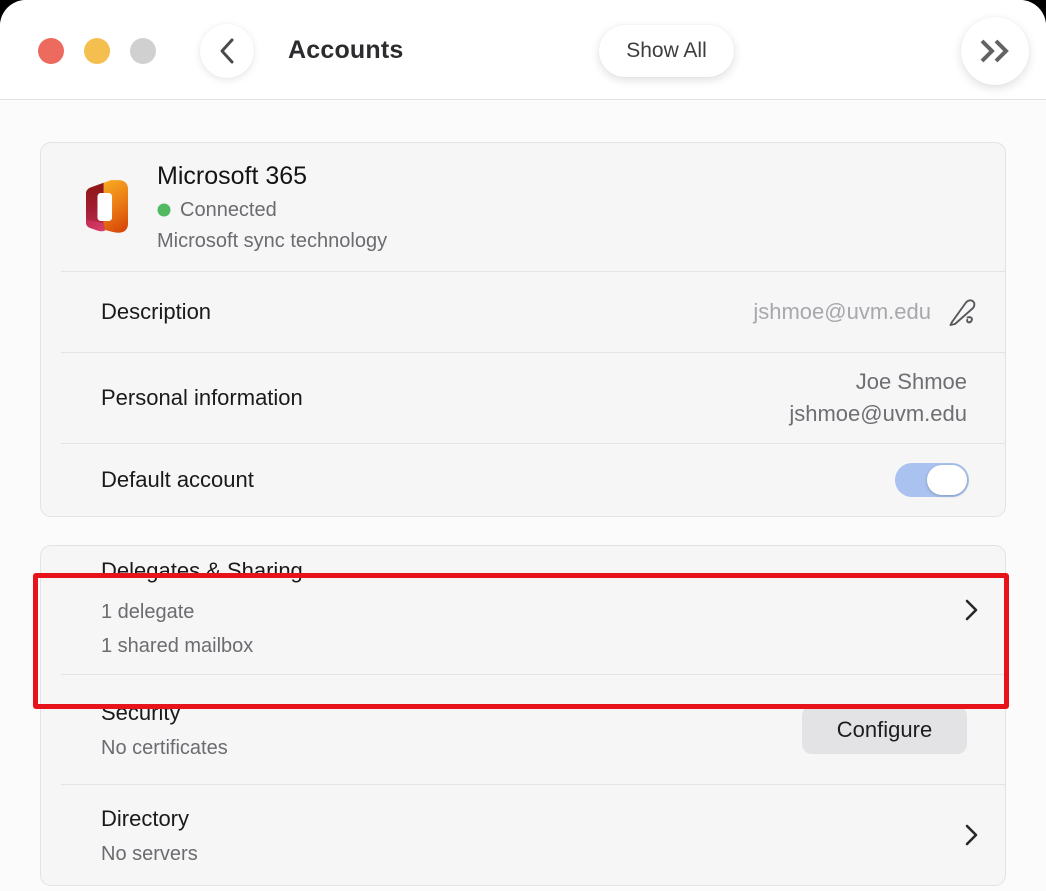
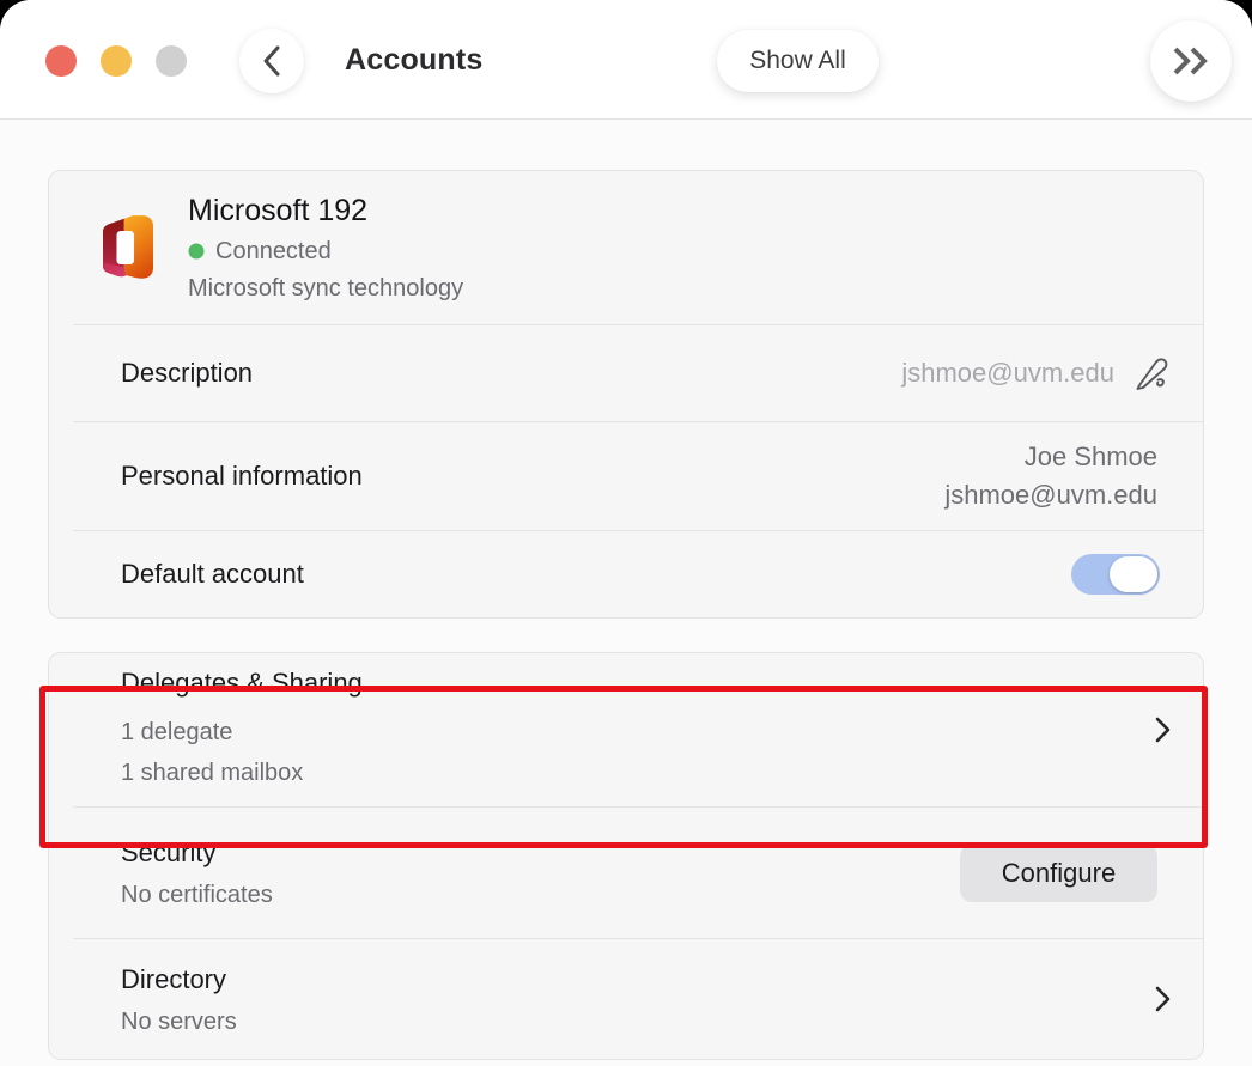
  Accounts
  Show All
- Microsoft 365
+ Microsoft 192
  Connected
  Microsoft sync technology
  Description
  jshmoe@uvm.edu
  Personal information
  Joe Shmoe
  jshmoe@uvm.edu
  Default account
  Delegates & Sharing
  1 delegate
  1 shared mailbox
  Security
  No certificates
  Configure
  Directory
  No servers
